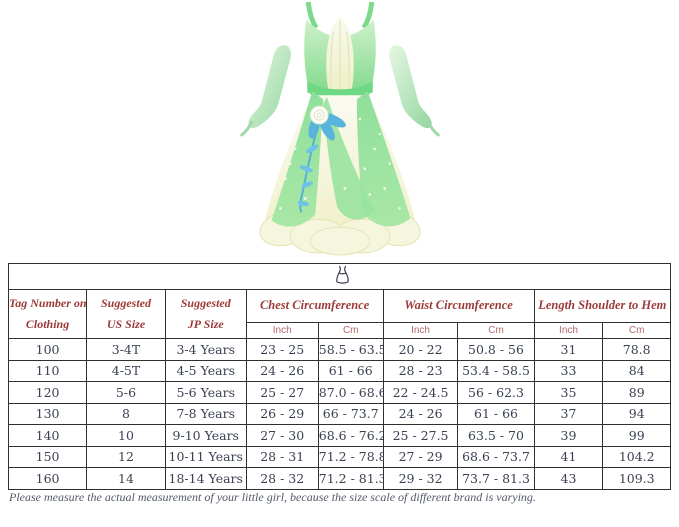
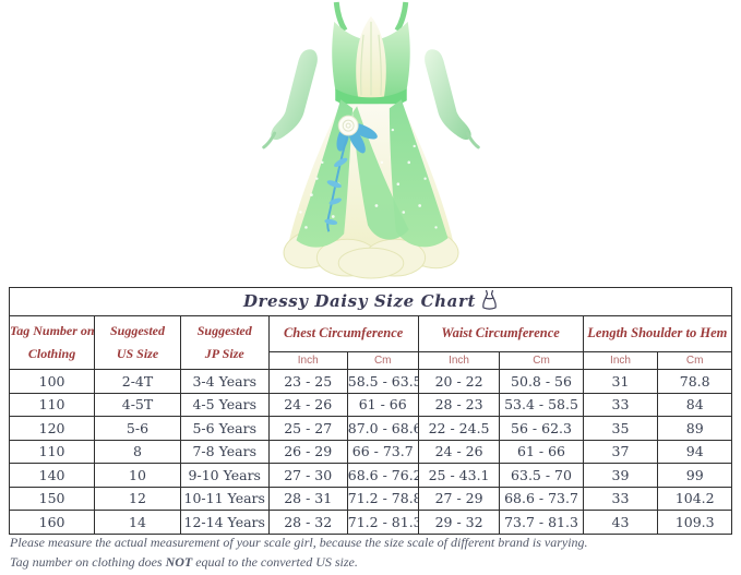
+ Dressy Daisy Size Chart
  Tag Number on Clothing	Suggested US Size	Suggested JP Size	Chest Circumference	Waist Circumference	Length Shoulder to Hem
  Inch	Cm	Inch	Cm	Inch	Cm
- 100	3-4T	3-4 Years	23 - 25	58.5 - 63.5	20 - 22	50.8 - 56	31	78.8
+ 100	2-4T	3-4 Years	23 - 25	58.5 - 63.5	20 - 22	50.8 - 56	31	78.8
  110	4-5T	4-5 Years	24 - 26	61 - 66	28 - 23	53.4 - 58.5	33	84
  120	5-6	5-6 Years	25 - 27	87.0 - 68.6	22 - 24.5	56 - 62.3	35	89
- 130	8	7-8 Years	26 - 29	66 - 73.7	24 - 26	61 - 66	37	94
+ 110	8	7-8 Years	26 - 29	66 - 73.7	24 - 26	61 - 66	37	94
- 140	10	9-10 Years	27 - 30	68.6 - 76.2	25 - 27.5	63.5 - 70	39	99
+ 140	10	9-10 Years	27 - 30	68.6 - 76.2	25 - 43.1	63.5 - 70	39	99
- 150	12	10-11 Years	28 - 31	71.2 - 78.8	27 - 29	68.6 - 73.7	41	104.2
+ 150	12	10-11 Years	28 - 31	71.2 - 78.8	27 - 29	68.6 - 73.7	33	104.2
- 160	14	18-14 Years	28 - 32	71.2 - 81.3	29 - 32	73.7 - 81.3	43	109.3
+ 160	14	12-14 Years	28 - 32	71.2 - 81.3	29 - 32	73.7 - 81.3	43	109.3
- Please measure the actual measurement of your little girl, because the size scale of different brand is varying.
+ Please measure the actual measurement of your scale girl, because the size scale of different brand is varying.
+ Tag number on clothing does NOT equal to the converted US size.
